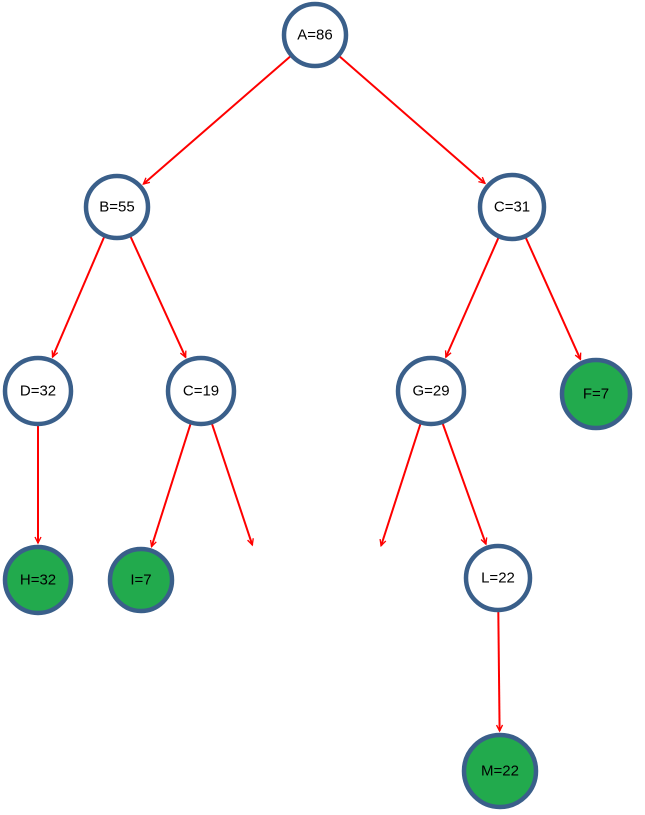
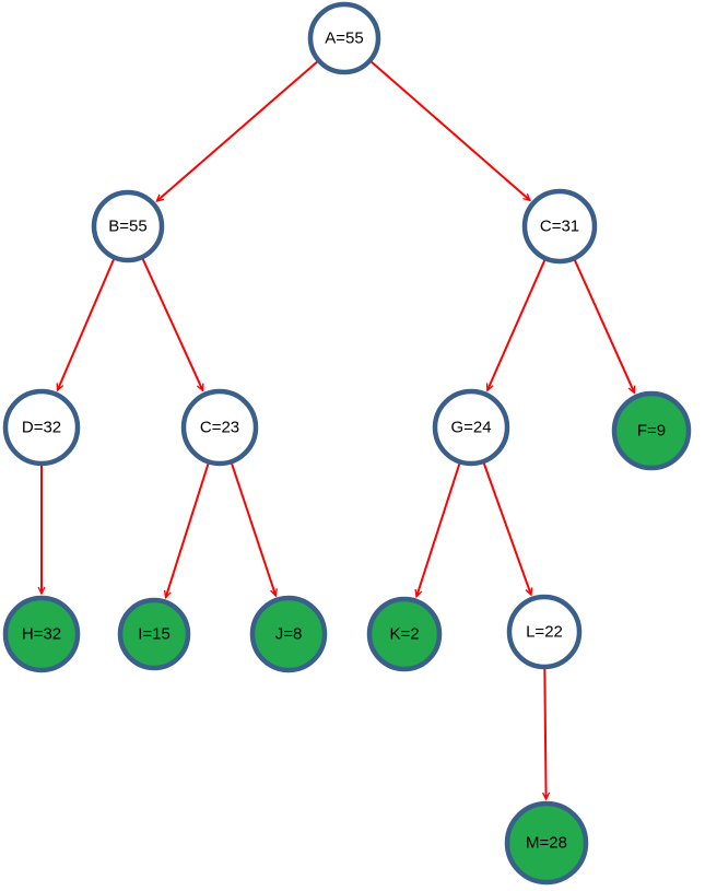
- A=86
+ A=55
  B=55
  C=31
  D=32
- C=19
+ C=23
- G=29
+ G=24
- F=7
+ F=9
  H=32
- I=7
+ I=15
+ J=8
+ K=2
  L=22
- M=22
+ M=28
